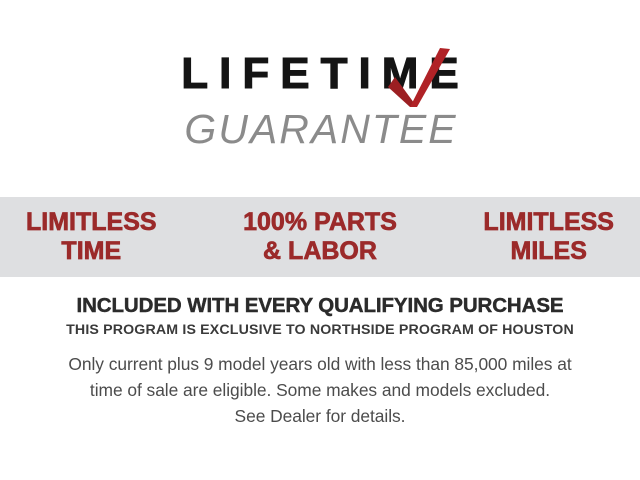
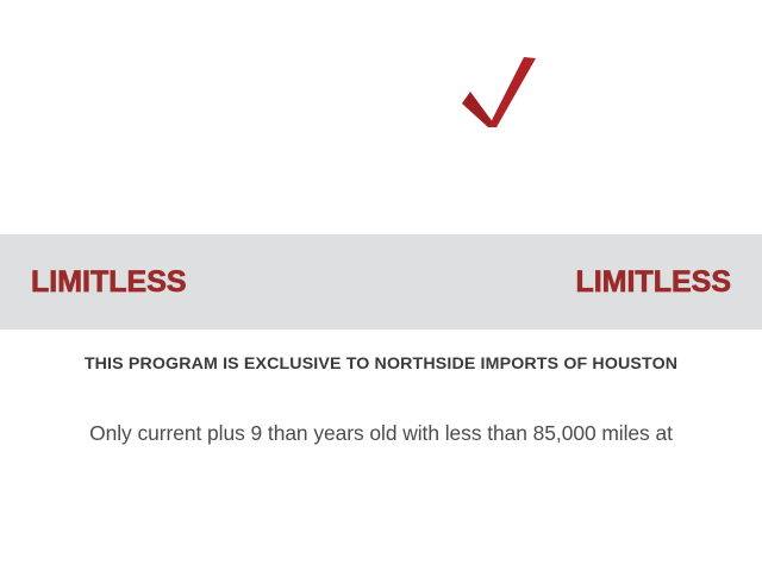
- LIFETIME
- GUARANTEE
  LIMITLESS
- TIME
- 100% PARTS
- & LABOR
  LIMITLESS
- MILES
- INCLUDED WITH EVERY QUALIFYING PURCHASE
- THIS PROGRAM IS EXCLUSIVE TO NORTHSIDE PROGRAM OF HOUSTON
+ THIS PROGRAM IS EXCLUSIVE TO NORTHSIDE IMPORTS OF HOUSTON
- Only current plus 9 model years old with less than 85,000 miles at
+ Only current plus 9 than years old with less than 85,000 miles at
- time of sale are eligible. Some makes and models excluded.
- See Dealer for details.
